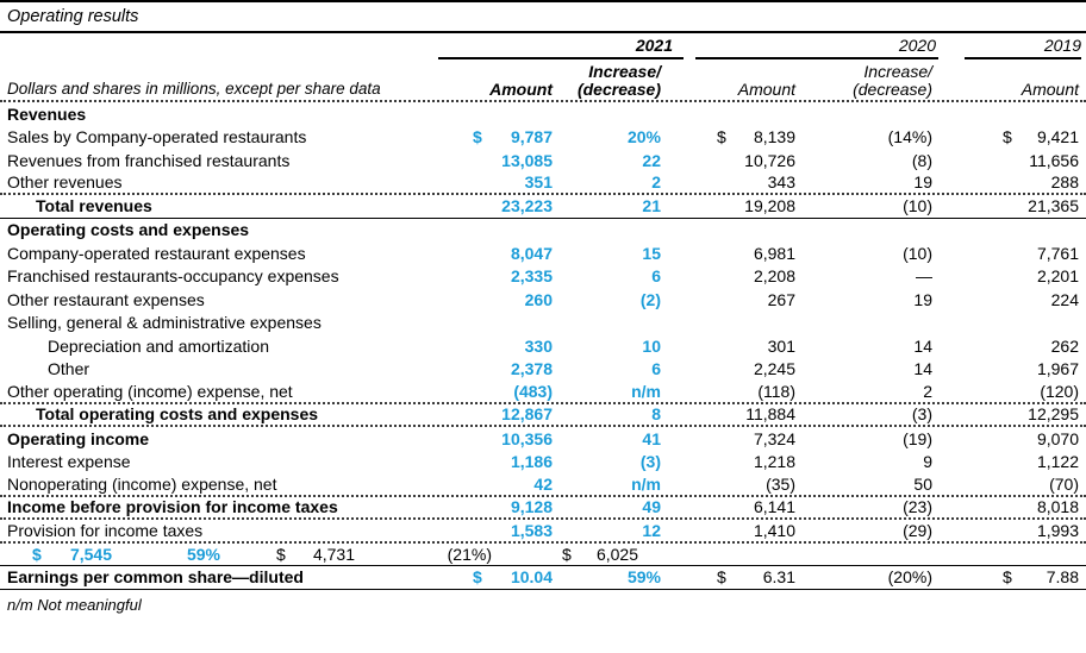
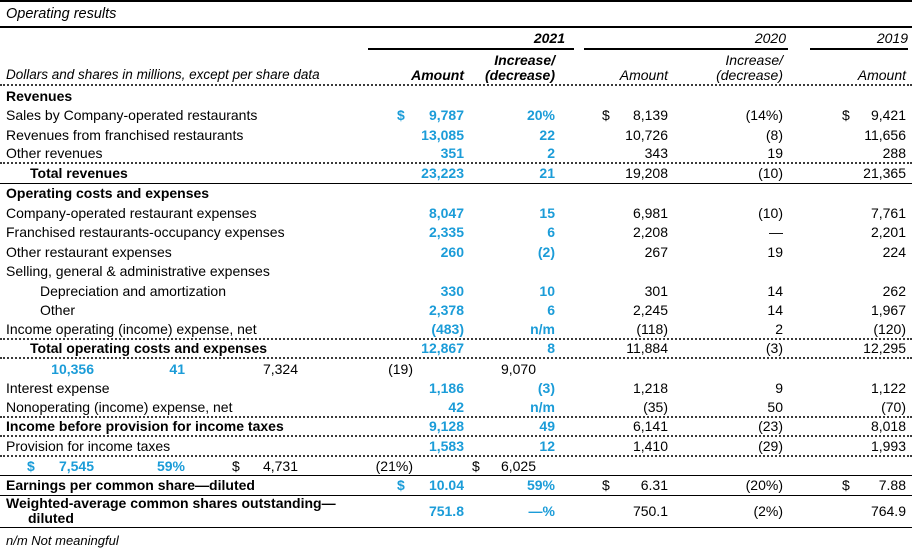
  Operating results
  2021
  2020
  2019
  Dollars and shares in millions, except per share data
  Amount
  Increase/
  (decrease)
  Amount
  Increase/
  (decrease)
  Amount
  Revenues
  Sales by Company-operated restaurants
  $
  9,787
  20%
  $
  8,139
  (14%)
  $
  9,421
  Revenues from franchised restaurants
  13,085
  22
  10,726
  (8)
  11,656
  Other revenues
  351
  2
  343
  19
  288
  Total revenues
  23,223
  21
  19,208
  (10)
  21,365
  Operating costs and expenses
  Company-operated restaurant expenses
  8,047
  15
  6,981
  (10)
  7,761
  Franchised restaurants-occupancy expenses
  2,335
  6
  2,208
  —
  2,201
  Other restaurant expenses
  260
  (2)
  267
  19
  224
  Selling, general & administrative expenses
  Depreciation and amortization
  330
  10
  301
  14
  262
  Other
  2,378
  6
  2,245
  14
  1,967
- Other operating (income) expense, net
+ Income operating (income) expense, net
  (483)
  n/m
  (118)
  2
  (120)
  Total operating costs and expenses
  12,867
  8
  11,884
  (3)
  12,295
- Operating income
  10,356
  41
  7,324
  (19)
  9,070
  Interest expense
  1,186
  (3)
  1,218
  9
  1,122
  Nonoperating (income) expense, net
  42
  n/m
  (35)
  50
  (70)
  Income before provision for income taxes
  9,128
  49
  6,141
  (23)
  8,018
  Provision for income taxes
  1,583
  12
  1,410
  (29)
  1,993
  $
  7,545
  59%
  $
  4,731
  (21%)
  $
  6,025
  Earnings per common share—diluted
  $
  10.04
  59%
  $
  6.31
  (20%)
  $
  7.88
+ Weighted-average common shares outstanding—
+ diluted
+ 751.8
+ —%
+ 750.1
+ (2%)
+ 764.9
  n/m Not meaningful
